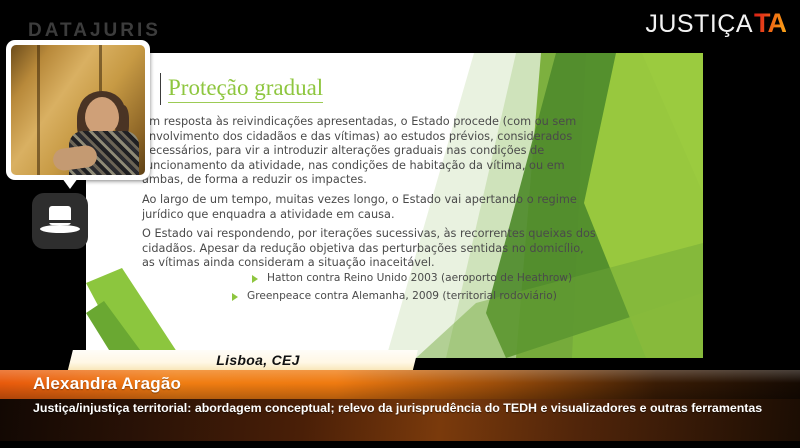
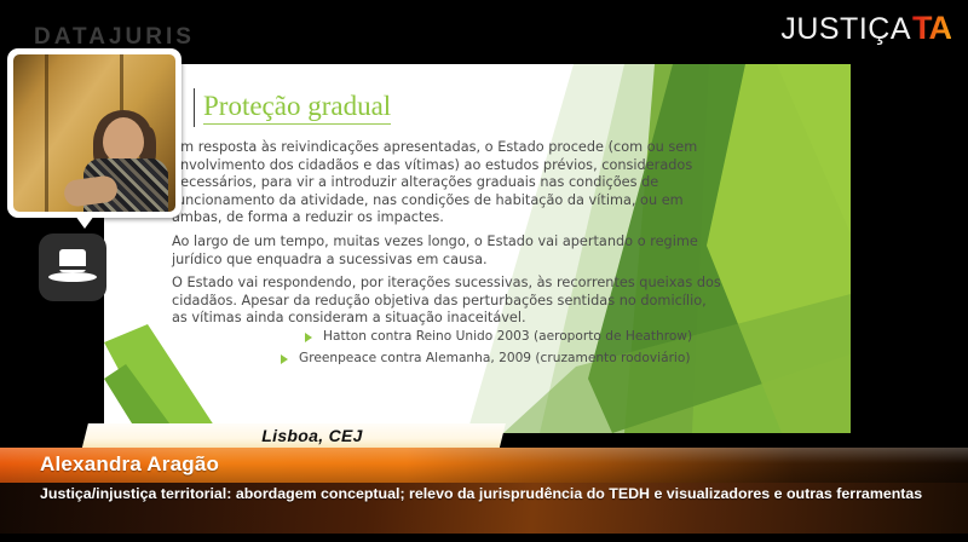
  DATAJURIS
  JUSTIÇA
  TA
  Proteção gradual
  m resposta às reivindicações apresentadas, o Estado procede (com ou sem nvolvimento dos cidadãos e das vítimas) ao estudos prévios, considerados ecessários, para vir a introduzir alterações graduais nas condições de ncionamento da atividade, nas condições de habitação da vítima, ou em ambas, de forma a reduzir os impactes.
- Ao largo de um tempo, muitas vezes longo, o Estado vai apertando o regime jurídico que enquadra a atividade em causa.
+ Ao largo de um tempo, muitas vezes longo, o Estado vai apertando o regime jurídico que enquadra a sucessivas em causa.
  O Estado vai respondendo, por iterações sucessivas, às recorrentes queixas dos cidadãos. Apesar da redução objetiva das perturbações sentidas no domicílio, as vítimas ainda consideram a situação inaceitável.
  Hatton contra Reino Unido 2003 (aeroporto de Heathrow)
- Greenpeace contra Alemanha, 2009 (territorial rodoviário)
+ Greenpeace contra Alemanha, 2009 (cruzamento rodoviário)
  Lisboa, CEJ
  Alexandra Aragão
  Justiça/injustiça territorial: abordagem conceptual; relevo da jurisprudência do TEDH e visualizadores e outras ferramentas
